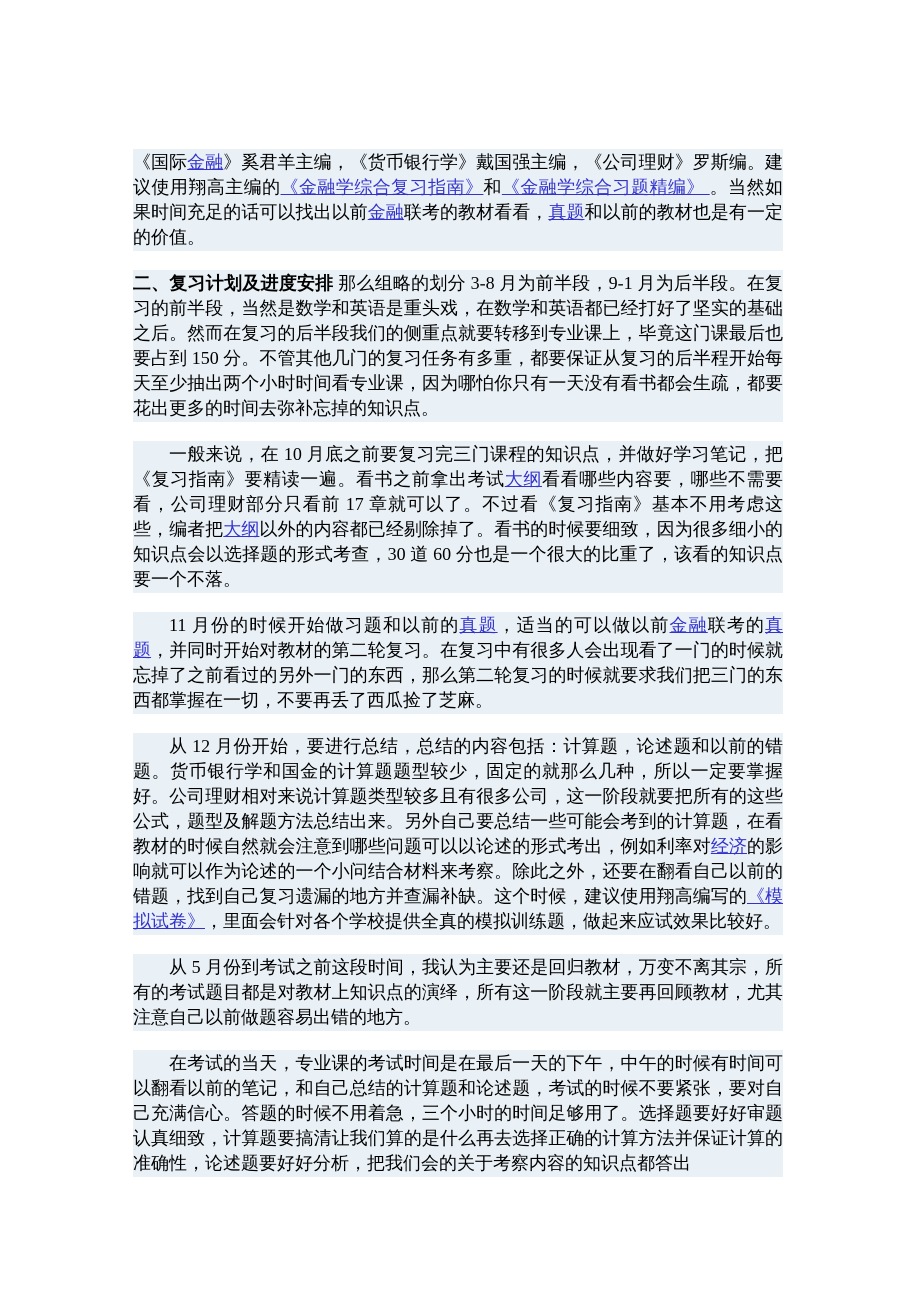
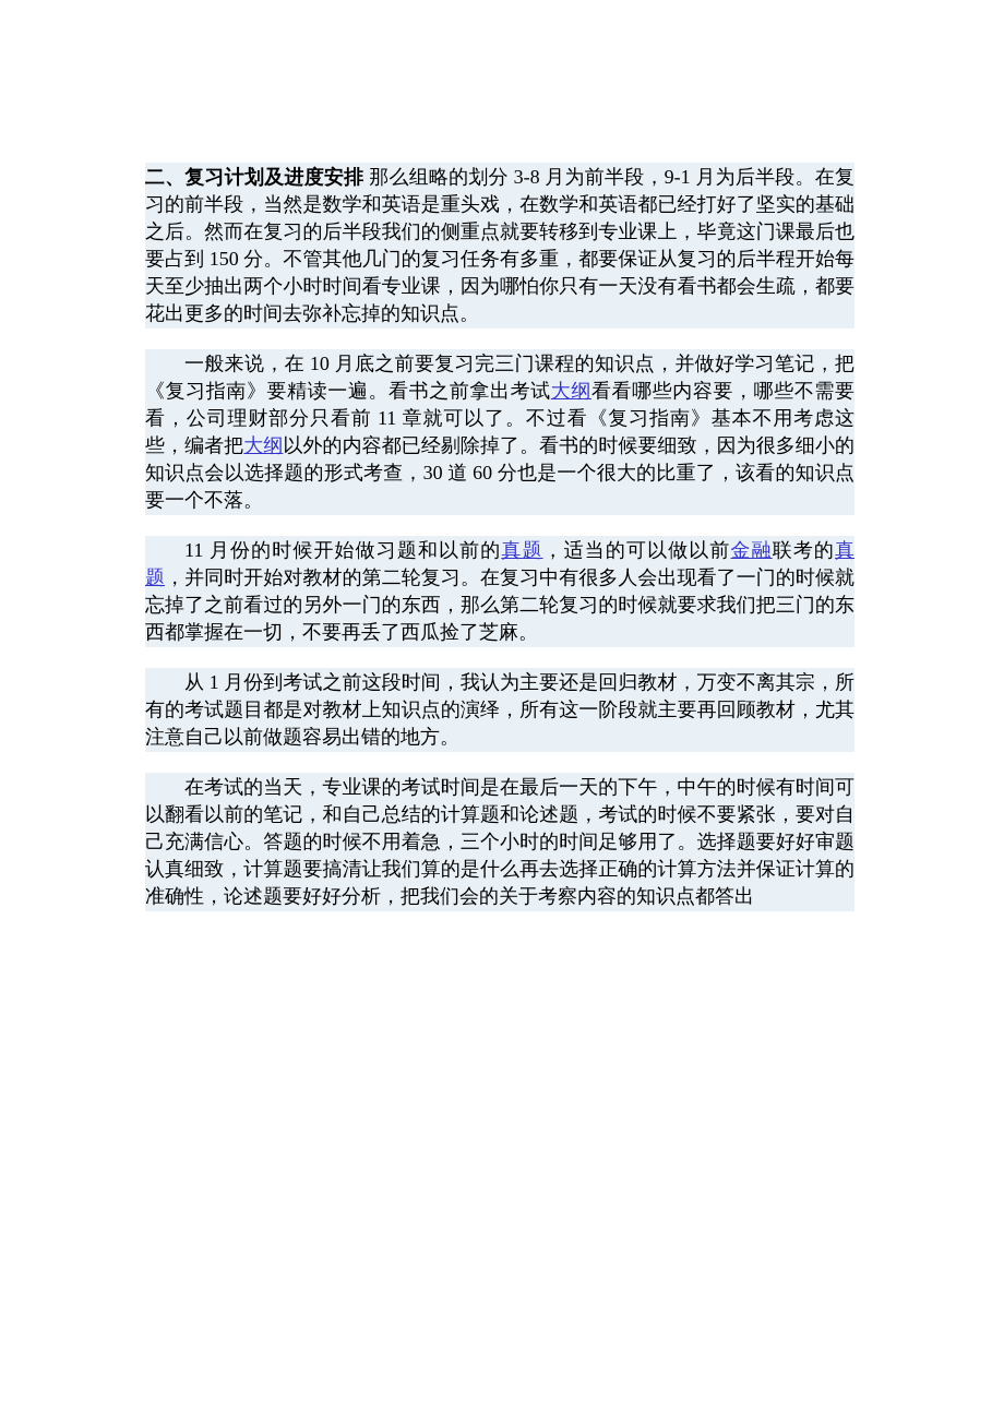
- 《国际金融》奚君羊主编，《货币银行学》戴国强主编，《公司理财》罗斯编。建议使用翔高主编的《金融学综合复习指南》和《金融学综合习题精编》 。当然如果时间充足的话可以找出以前金融联考的教材看看，真题和以前的教材也是有一定的价值。
  二、复习计划及进度安排 那么组略的划分 3-8 月为前半段，9-1 月为后半段。在复习的前半段，当然是数学和英语是重头戏，在数学和英语都已经打好了坚实的基础之后。然而在复习的后半段我们的侧重点就要转移到专业课上，毕竟这门课最后也要占到 150 分。不管其他几门的复习任务有多重，都要保证从复习的后半程开始每天至少抽出两个小时时间看专业课，因为哪怕你只有一天没有看书都会生疏，都要花出更多的时间去弥补忘掉的知识点。
- 一般来说，在 10 月底之前要复习完三门课程的知识点，并做好学习笔记，把《复习指南》要精读一遍。看书之前拿出考试大纲看看哪些内容要，哪些不需要看，公司理财部分只看前 17 章就可以了。不过看《复习指南》基本不用考虑这些，编者把大纲以外的内容都已经剔除掉了。看书的时候要细致，因为很多细小的知识点会以选择题的形式考查，30 道 60 分也是一个很大的比重了，该看的知识点要一个不落。
+ 一般来说，在 10 月底之前要复习完三门课程的知识点，并做好学习笔记，把《复习指南》要精读一遍。看书之前拿出考试大纲看看哪些内容要，哪些不需要看，公司理财部分只看前 11 章就可以了。不过看《复习指南》基本不用考虑这些，编者把大纲以外的内容都已经剔除掉了。看书的时候要细致，因为很多细小的知识点会以选择题的形式考查，30 道 60 分也是一个很大的比重了，该看的知识点要一个不落。
  11 月份的时候开始做习题和以前的真题，适当的可以做以前金融联考的真题，并同时开始对教材的第二轮复习。在复习中有很多人会出现看了一门的时候就忘掉了之前看过的另外一门的东西，那么第二轮复习的时候就要求我们把三门的东西都掌握在一切，不要再丢了西瓜捡了芝麻。
- 从 12 月份开始，要进行总结，总结的内容包括：计算题，论述题和以前的错题。货币银行学和国金的计算题题型较少，固定的就那么几种，所以一定要掌握好。公司理财相对来说计算题类型较多且有很多公司，这一阶段就要把所有的这些公式，题型及解题方法总结出来。另外自己要总结一些可能会考到的计算题，在看教材的时候自然就会注意到哪些问题可以以论述的形式考出，例如利率对经济的影响就可以作为论述的一个小问结合材料来考察。除此之外，还要在翻看自己以前的错题，找到自己复习遗漏的地方并查漏补缺。这个时候，建议使用翔高编写的《模拟试卷》，里面会针对各个学校提供全真的模拟训练题，做起来应试效果比较好。
- 从 5 月份到考试之前这段时间，我认为主要还是回归教材，万变不离其宗，所有的考试题目都是对教材上知识点的演绎，所有这一阶段就主要再回顾教材，尤其注意自己以前做题容易出错的地方。
+ 从 1 月份到考试之前这段时间，我认为主要还是回归教材，万变不离其宗，所有的考试题目都是对教材上知识点的演绎，所有这一阶段就主要再回顾教材，尤其注意自己以前做题容易出错的地方。
  在考试的当天，专业课的考试时间是在最后一天的下午，中午的时候有时间可以翻看以前的笔记，和自己总结的计算题和论述题，考试的时候不要紧张，要对自己充满信心。答题的时候不用着急，三个小时的时间足够用了。选择题要好好审题认真细致，计算题要搞清让我们算的是什么再去选择正确的计算方法并保证计算的准确性，论述题要好好分析，把我们会的关于考察内容的知识点都答出
